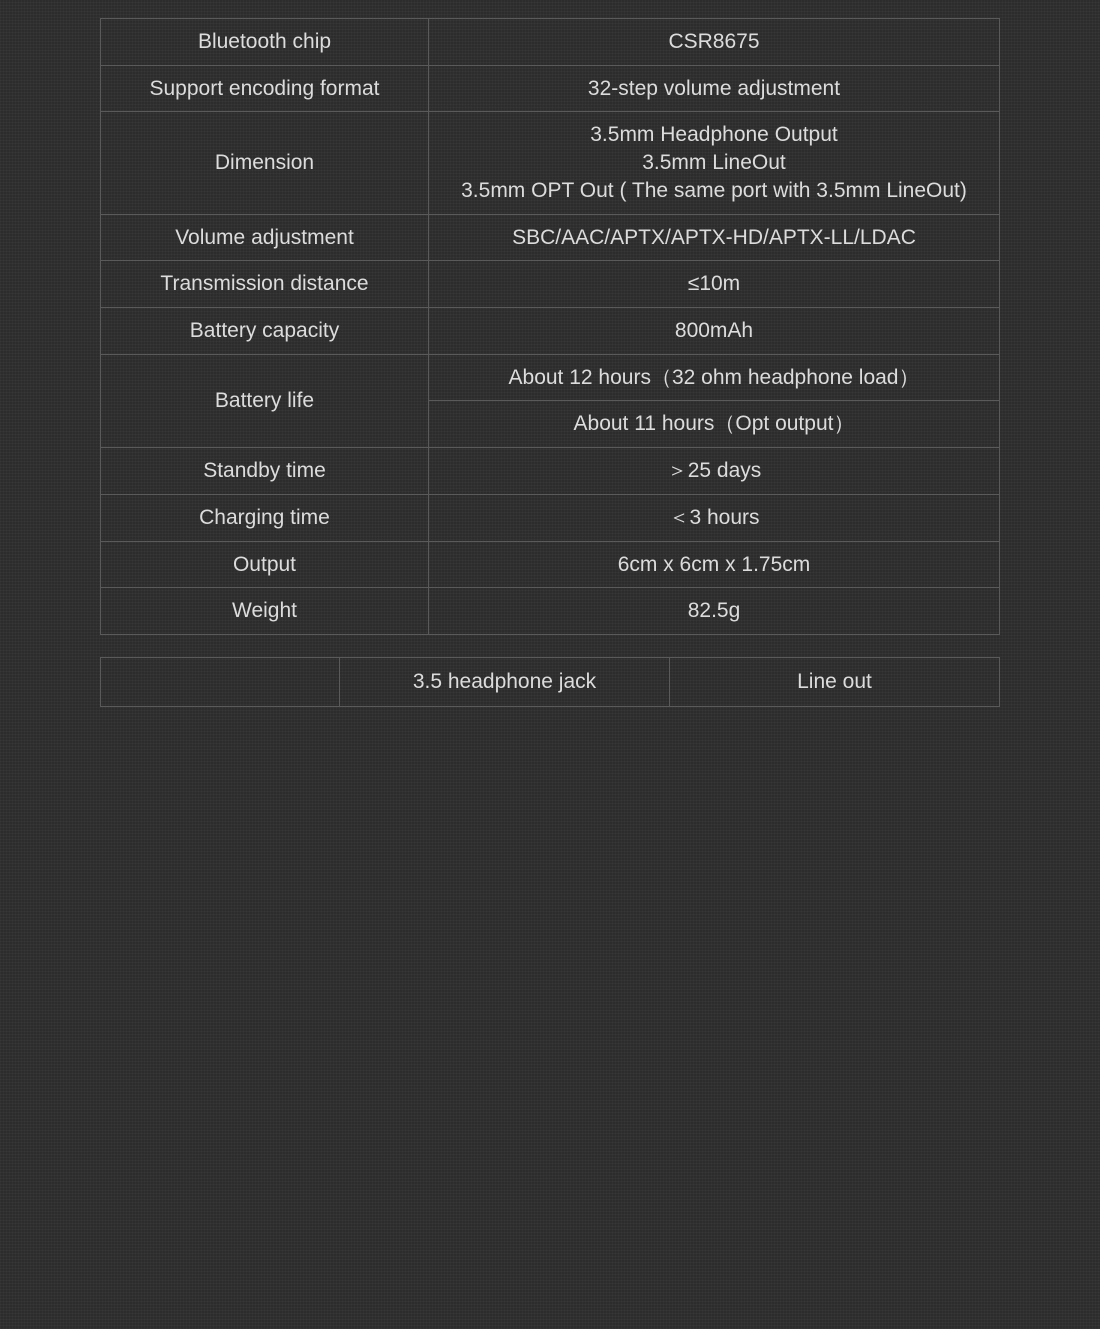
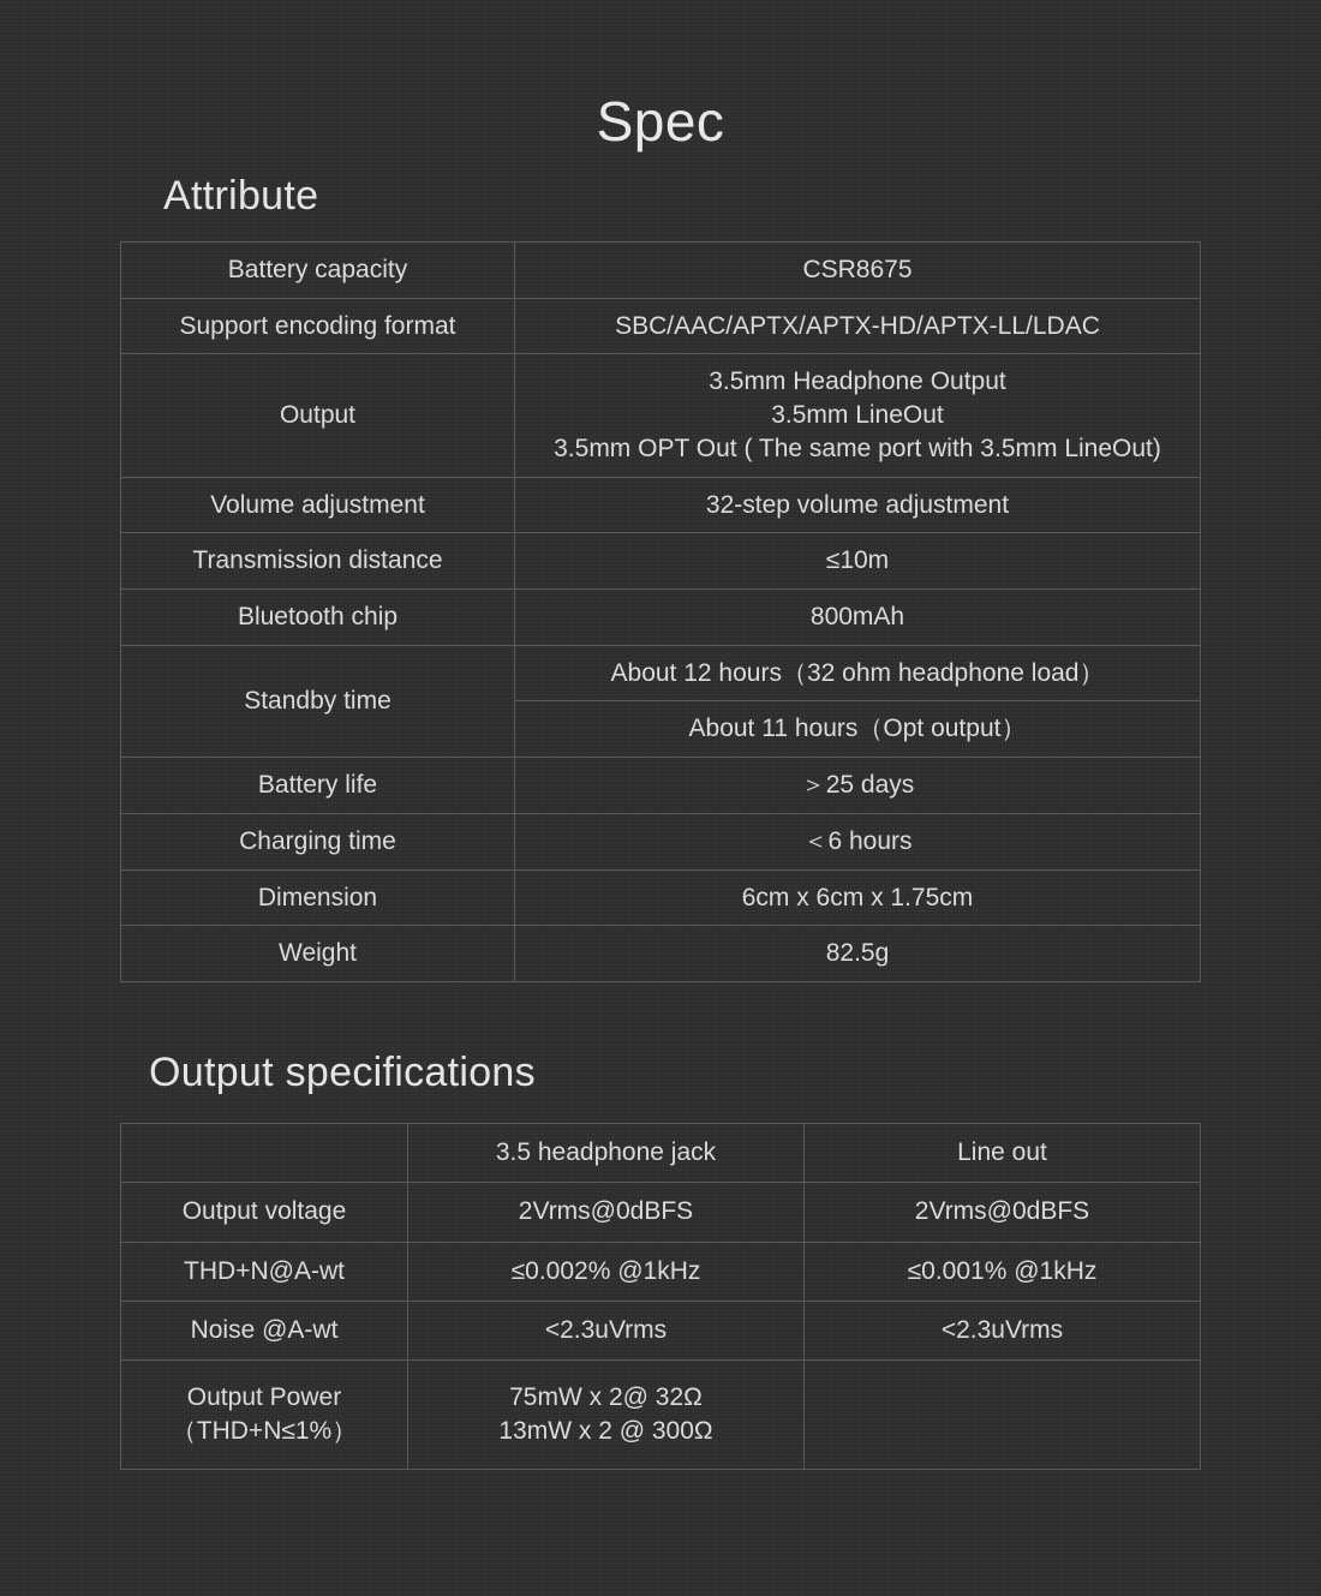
+ Spec
+ Attribute
- Bluetooth chip	CSR8675
+ Battery capacity	CSR8675
- Support encoding format	32-step volume adjustment
+ Support encoding format	SBC/AAC/APTX/APTX-HD/APTX-LL/LDAC
- Dimension	3.5mm Headphone Output 3.5mm LineOut 3.5mm OPT Out ( The same port with 3.5mm LineOut)
+ Output	3.5mm Headphone Output 3.5mm LineOut 3.5mm OPT Out ( The same port with 3.5mm LineOut)
- Volume adjustment	SBC/AAC/APTX/APTX-HD/APTX-LL/LDAC
+ Volume adjustment	32-step volume adjustment
  Transmission distance	≤10m
- Battery capacity	800mAh
+ Bluetooth chip	800mAh
- Battery life	About 12 hours（32 ohm headphone load）
+ Standby time	About 12 hours（32 ohm headphone load）
  About 11 hours（Opt output）
- Standby time	＞25 days
+ Battery life	＞25 days
- Charging time	＜3 hours
+ Charging time	＜6 hours
- Output	6cm x 6cm x 1.75cm
+ Dimension	6cm x 6cm x 1.75cm
  Weight	82.5g
+ Output specifications
  	3.5 headphone jack	Line out
+ Output voltage	2Vrms@0dBFS	2Vrms@0dBFS
+ THD+N@A-wt	≤0.002% @1kHz	≤0.001% @1kHz
+ Noise @A-wt	<2.3uVrms	<2.3uVrms
+ Output Power （THD+N≤1%）	75mW x 2@ 32Ω 13mW x 2 @ 300Ω
